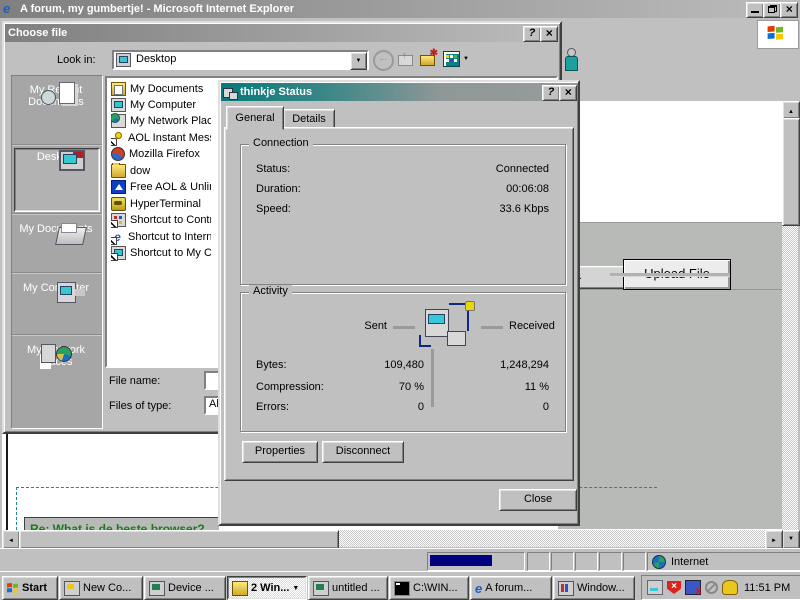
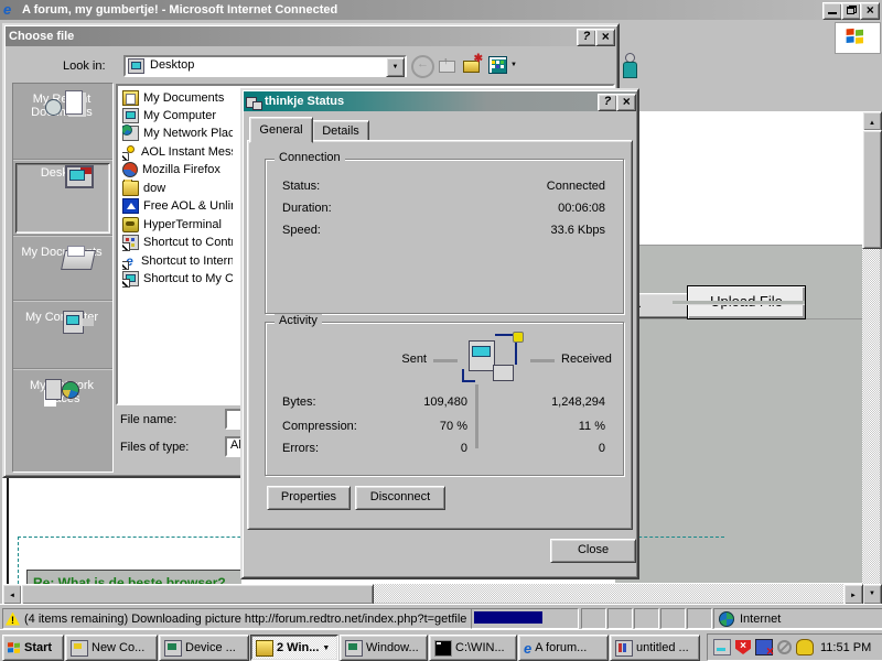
  e
- A forum, my gumbertje! - Microsoft Internet Explorer
+ A forum, my gumbertje! - Microsoft Internet Connected
  Re: What is de beste browser?
  Choose file
  Look in:
  Desktop
  ←
  ↑
  ✱
  My Coter
  My Documents
  My Computer
  My Network Plac
  AOL Instant Mes
  Mozilla Firefox
  dow
  Free AOL & Unli
  HyperTerminal
  Shortcut to Cont
  Shortcut to Intern
  Shortcut to My C
  File name:
  Files of type:
  thinkje Status
  General
  Details
  Connection
  Status:
  Connected
  Duration:
  00:06:08
  Speed:
  33.6 Kbps
  Activity
  Sent
  Received
  Bytes:
  109,480
  1,248,294
  Compression:
  70 %
  11 %
  Errors:
  0
  0
  Properties
  Disconnect
  Close
+ (4 items remaining) Downloading picture http://forum.redtro.net/index.php?t=getfile
  Internet
  Start
  New Co...
  Device ...
  2 Win...
- untitled ...
+ Window...
  C:\WIN...
  e
  A forum...
- Window...
+ untitled ...
  11:51 PM
